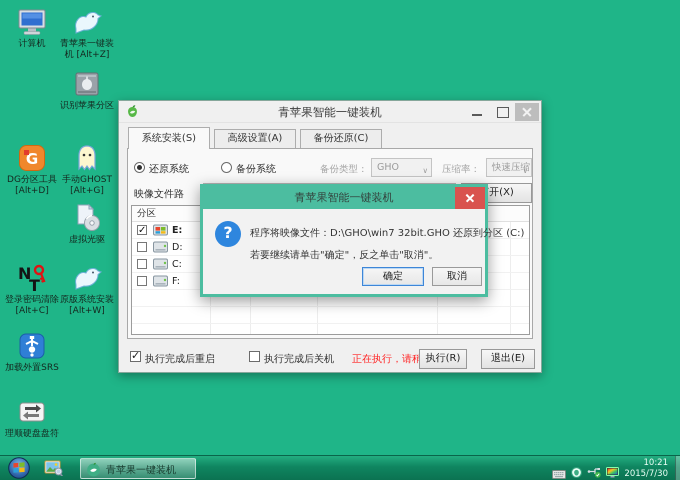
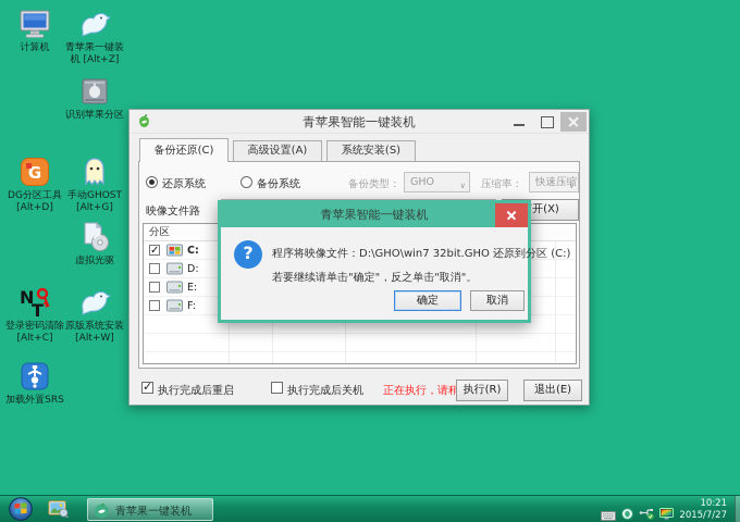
  计算机
  青苹果一键装机 [Alt+Z]
  识别苹果分区
  G
  DG分区工具 [Alt+D]
  手动GHOST [Alt+G]
  虚拟光驱
  N
  T
  登录密码清除 [Alt+C]
  原版系统安装 [Alt+W]
  加载外置SRS
- 理顺硬盘盘符
  青苹果智能一键装机
- 系统安装(S)
+ 备份还原(C)
  高级设置(A)
- 备份还原(C)
+ 系统安装(S)
  还原系统
  备份系统
  备份类型：
  GHO
  压缩率：
  快速压缩
  映像文件路
  开(X)
  分区
- E:
+ C:
  D:
- C:
+ E:
  F:
  执行完成后重启
  执行完成后关机
  执行(R)
  退出(E)
  青苹果智能一键装机
  程序将映像文件：D:\GHO\win7 32bit.GHO 还原到分区 (C:)
  若要继续请单击"确定"，反之单击"取消"。
  确定
  取消
  青苹果一键装机
  10:21
- 2015/7/30
+ 2015/7/27
